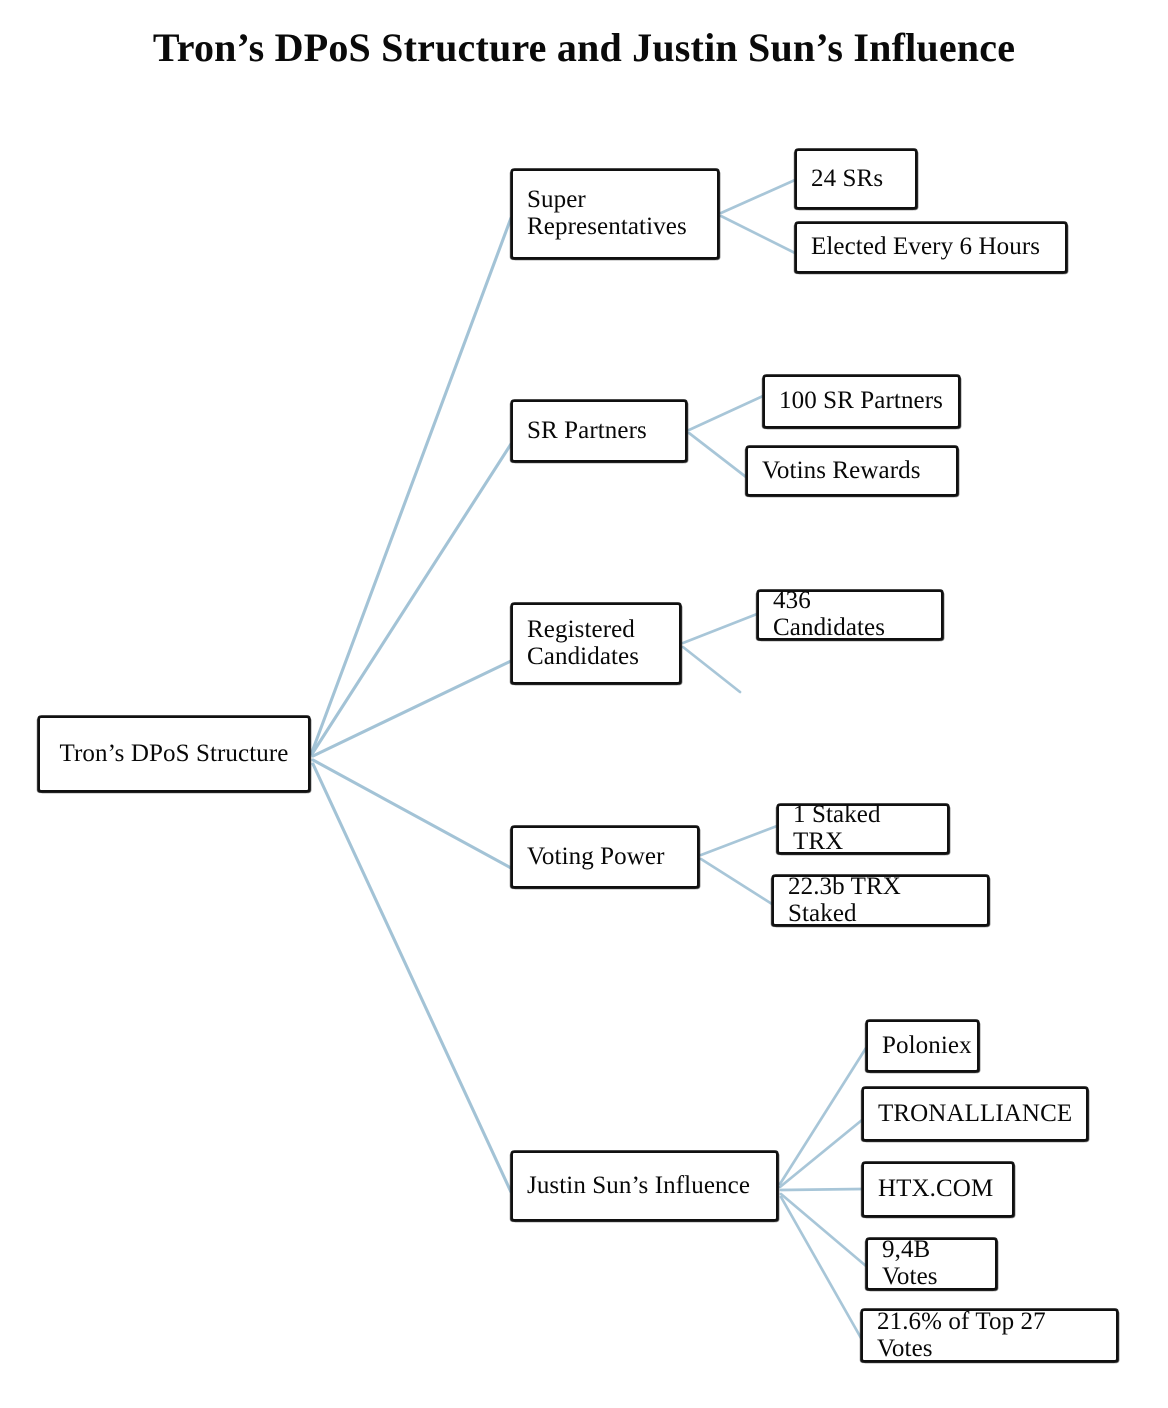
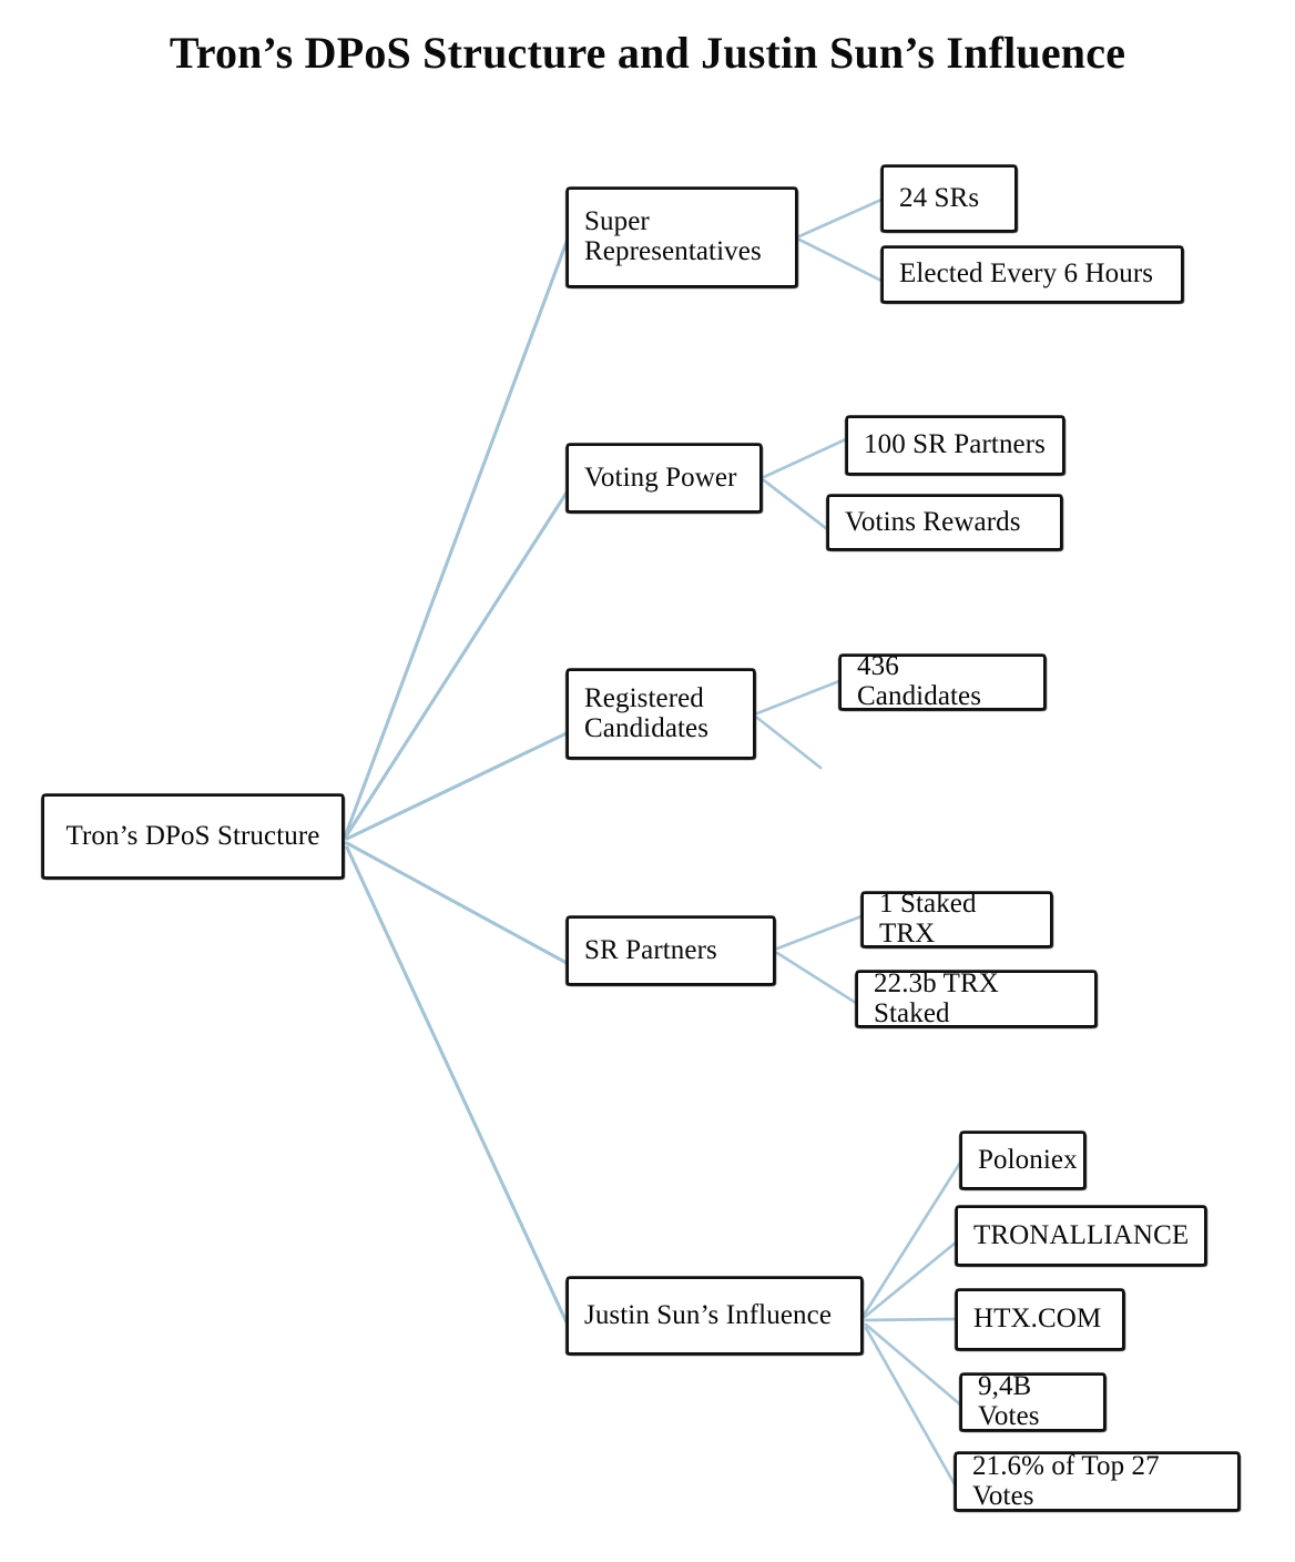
  Tron’s DPoS Structure and Justin Sun’s Influence
  Tron’s DPoS Structure
  Super
  Representatives
  24 SRs
  Elected Every 6 Hours
- SR Partners
+ Voting Power
  100 SR Partners
  Votins Rewards
  Registered
  Candidates
  436 Candidates
- Voting Power
+ SR Partners
  1 Staked TRX
  22.3b TRX Staked
  Justin Sun’s Influence
  Poloniex
  TRONALLIANCE
  HTX.COM
  9,4B Votes
  21.6% of Top 27 Votes
